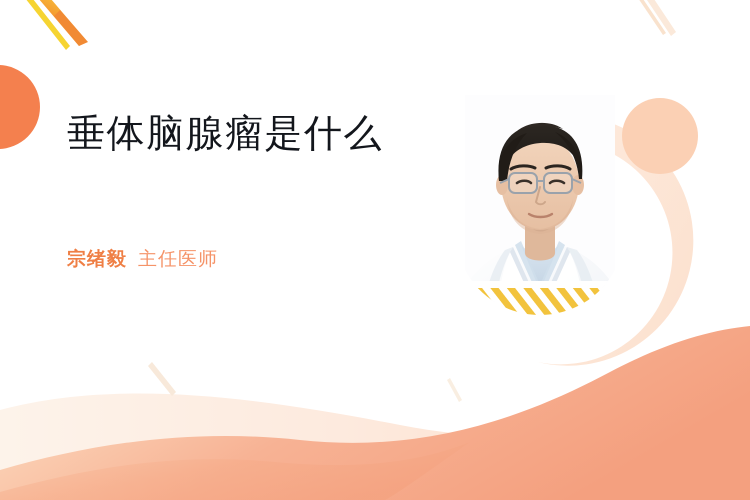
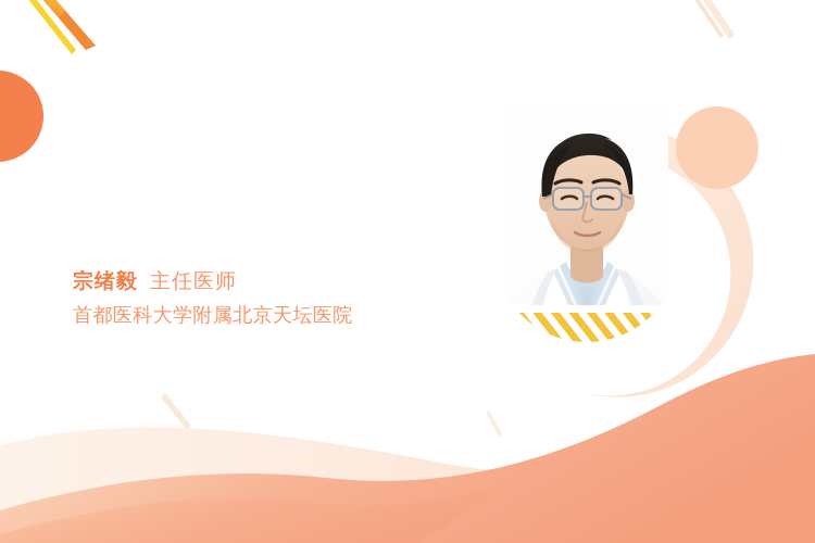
- 垂体脑腺瘤是什么
  宗绪毅 主任医师
+ 首都医科大学附属北京天坛医院
